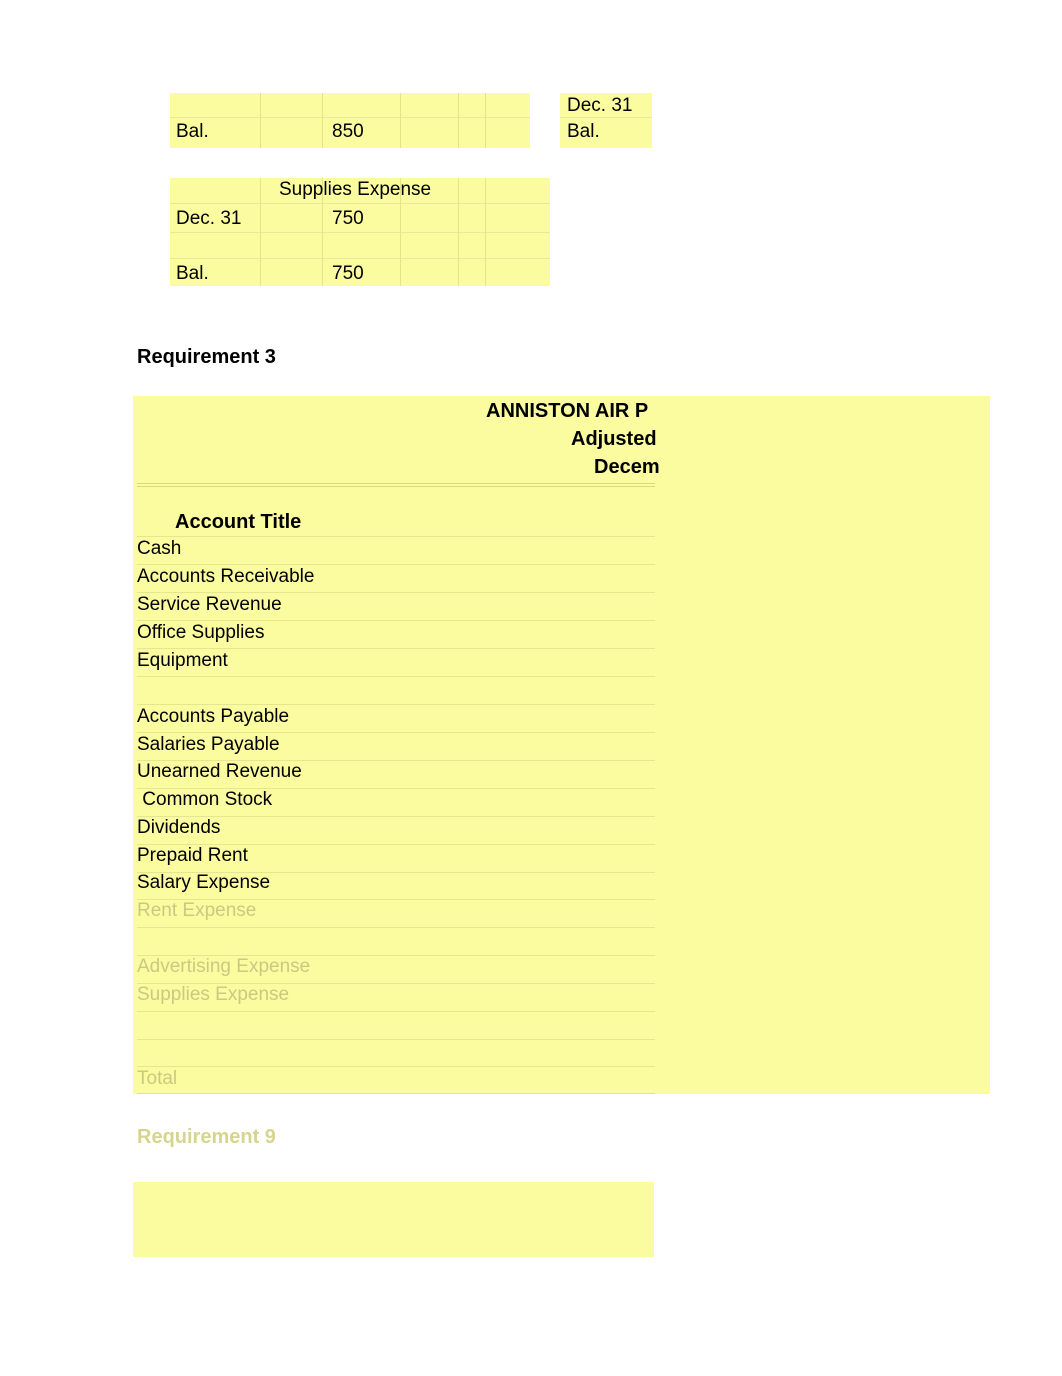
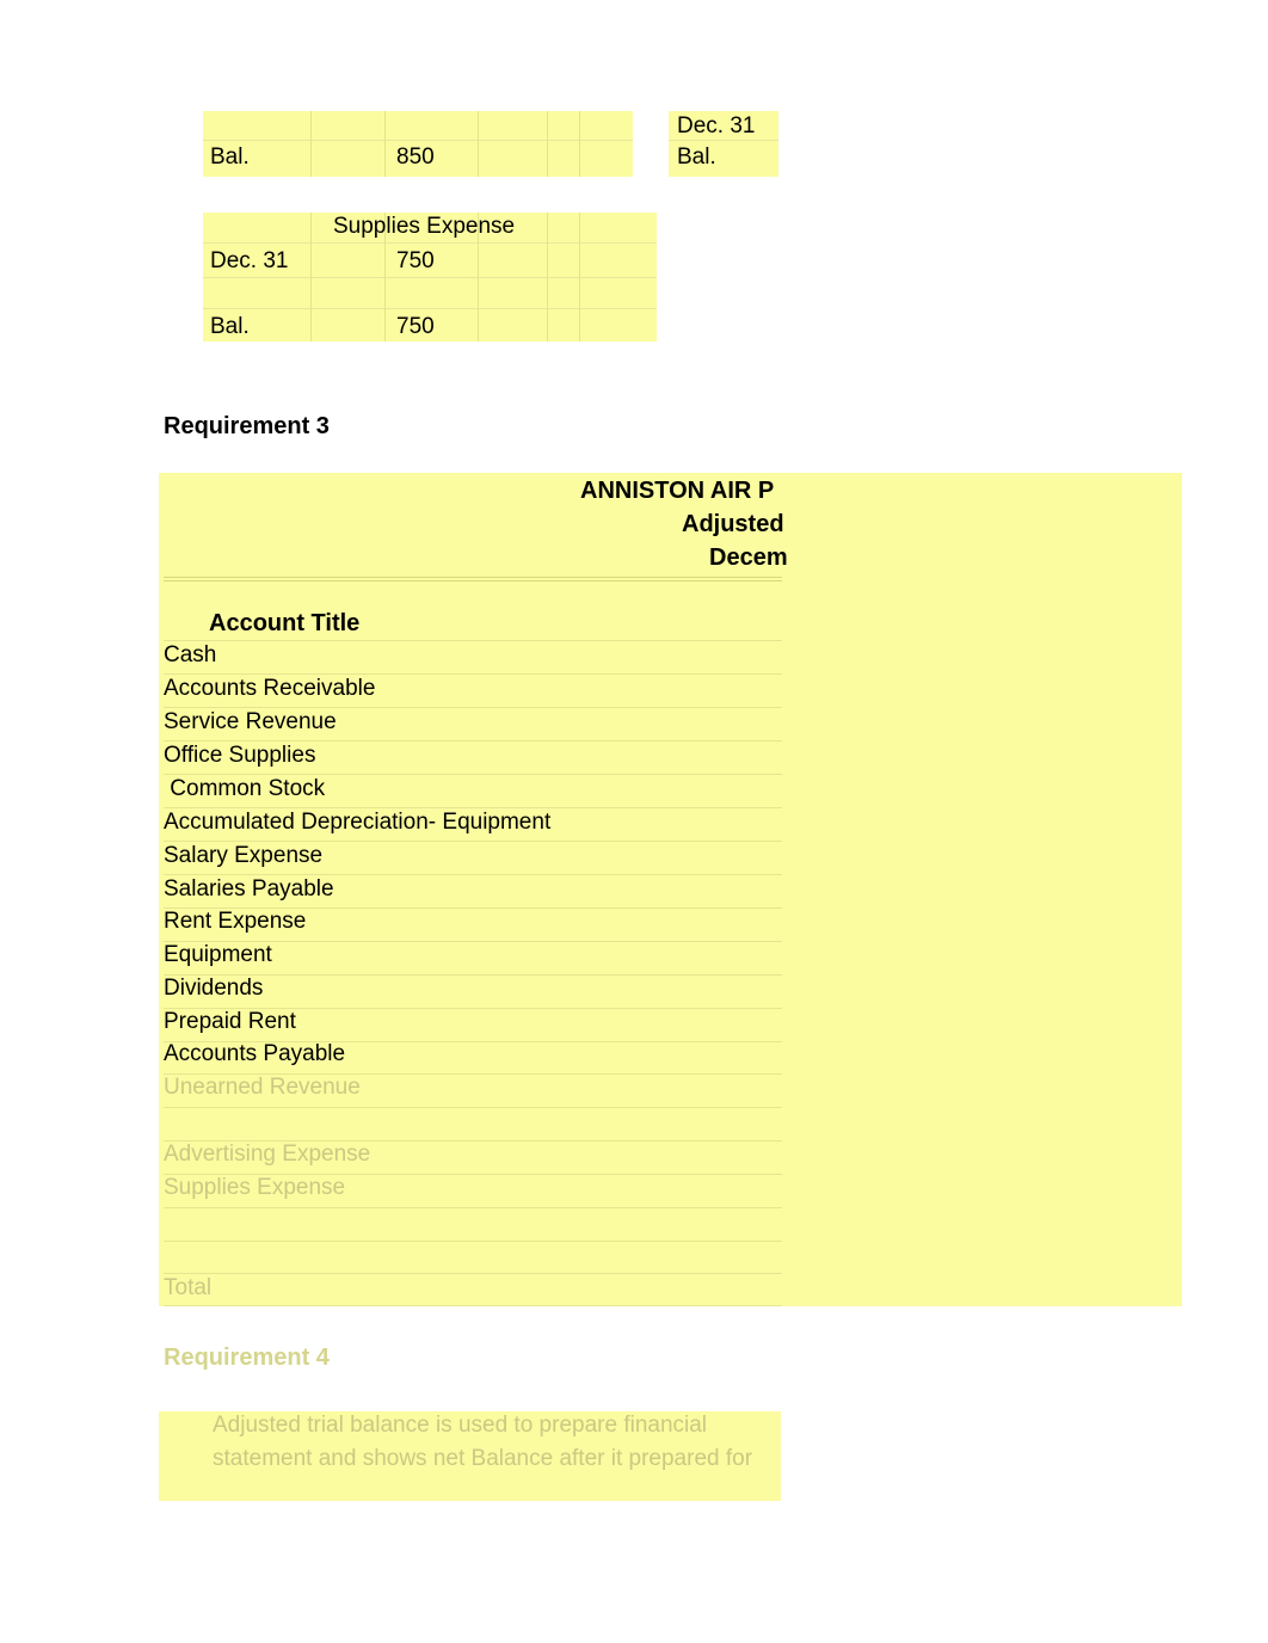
  Bal.
  850
  Dec. 31
  Bal.
  Supplies Expense
  Dec. 31
  750
  Bal.
  750
  Requirement 3
  ANNISTON AIR P
  Adjusted
  Decem
  Account Title
  Cash
  Accounts Receivable
  Service Revenue
  Office Supplies
- Equipment
+ Common Stock
+ Accumulated Depreciation- Equipment
- Accounts Payable
+ Salary Expense
  Salaries Payable
- Unearned Revenue
+ Rent Expense
- Common Stock
+ Equipment
  Dividends
  Prepaid Rent
- Salary Expense
+ Accounts Payable
- Rent Expense
+ Unearned Revenue
  Advertising Expense
  Supplies Expense
  Total
- Requirement 9
+ Requirement 4
+ Adjusted trial balance is used to prepare financial
+ statement and shows net Balance after it prepared for
